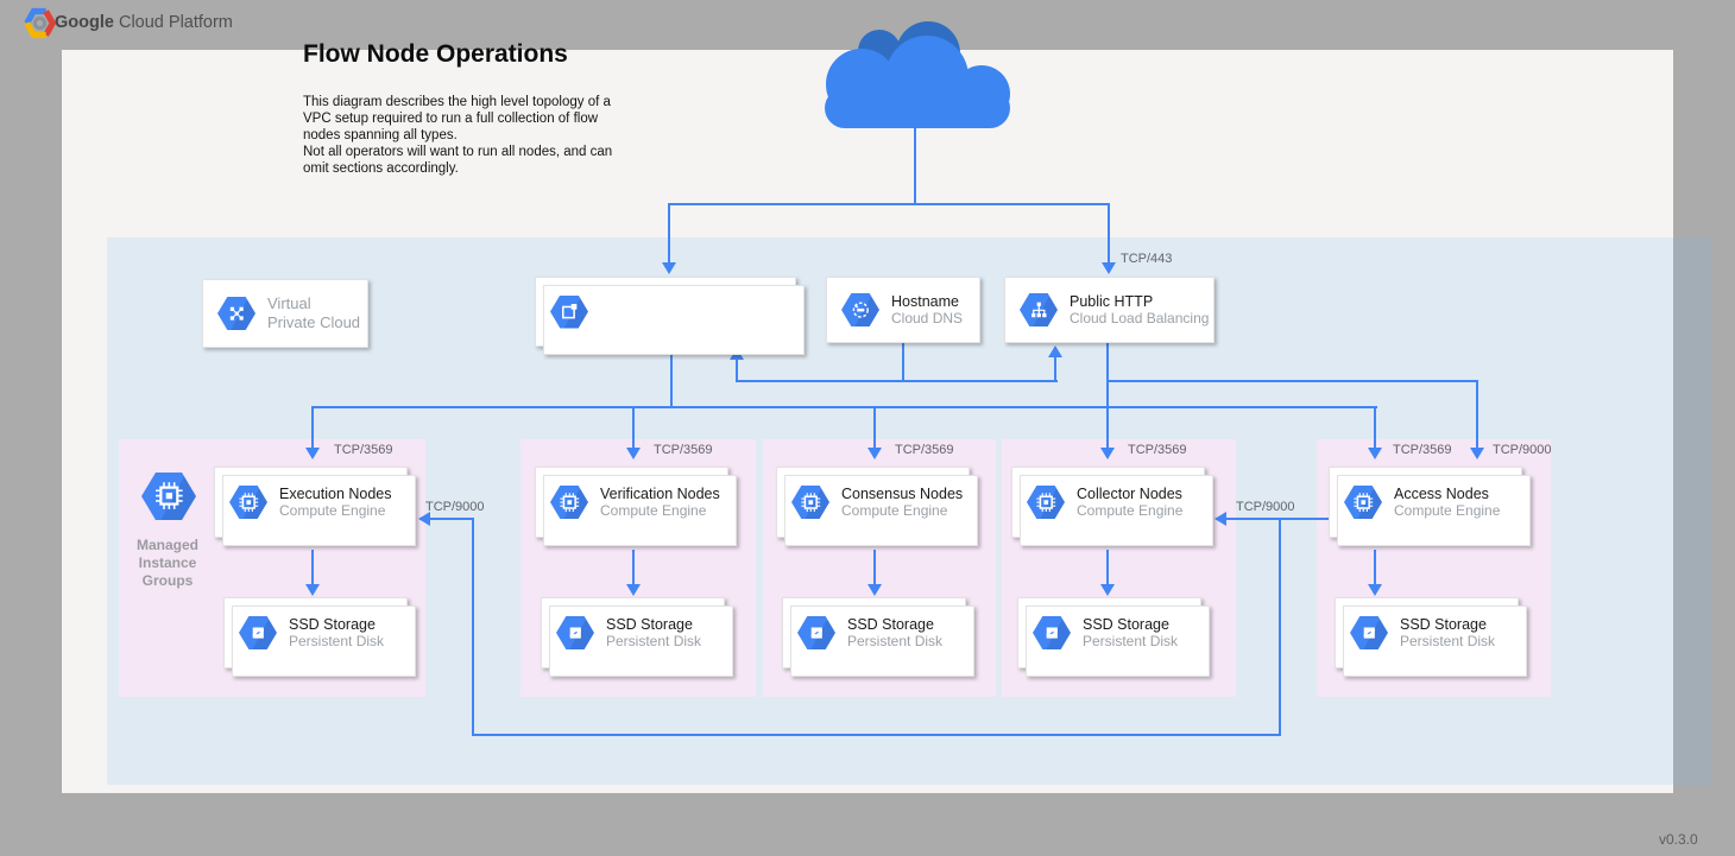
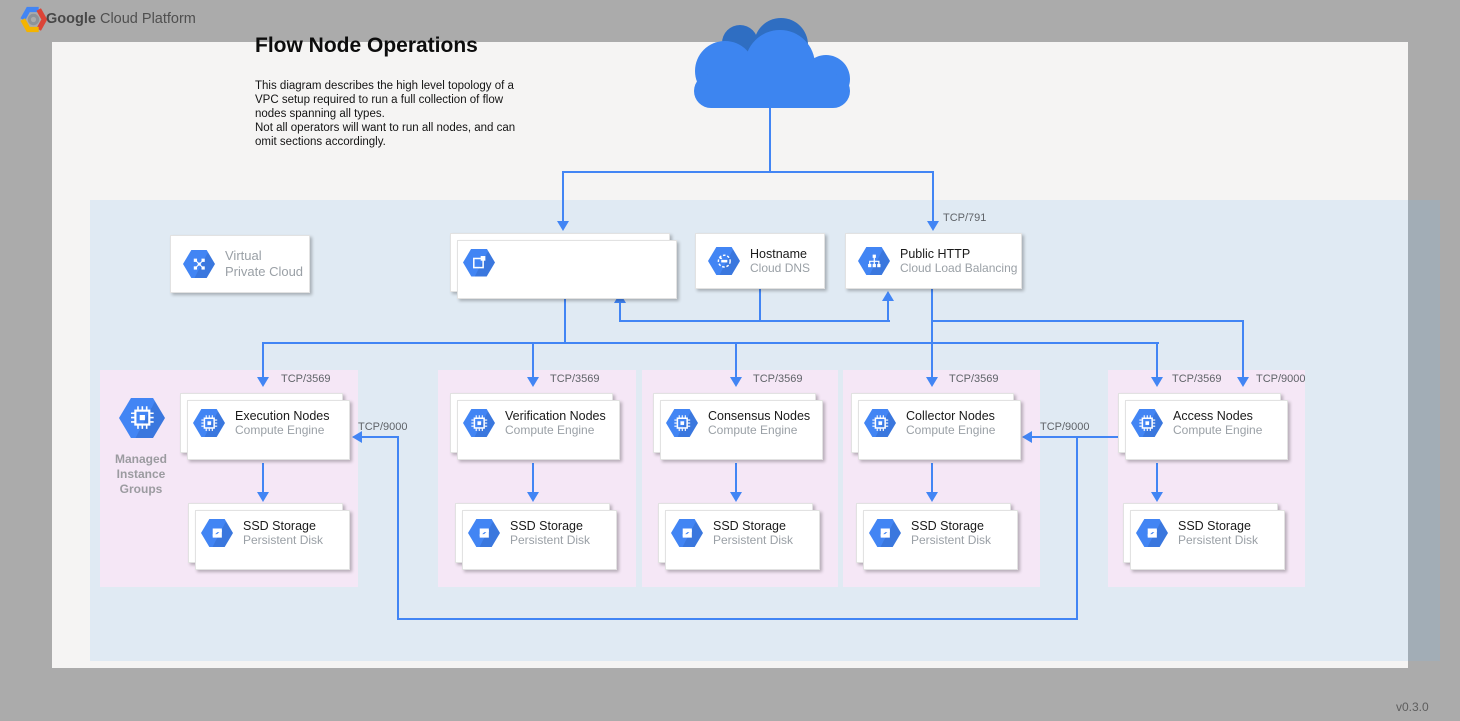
  Google Cloud Platform
  Flow Node Operations
  This diagram describes the high level topology of a
  VPC setup required to run a full collection of flow
  nodes spanning all types.
  Not all operators will want to run all nodes, and can
  omit sections accordingly.
  v0.3.0
- TCP/443
+ TCP/791
  TCP/3569
  TCP/3569
  TCP/3569
  TCP/3569
  TCP/3569
  TCP/9000
  Managed
  Instance
  Groups
  TCP/9000
  TCP/9000
  Virtual
  Private Cloud
  Hostname
  Cloud DNS
  Public HTTP
  Cloud Load Balancing
  Execution Nodes
  Compute Engine
  Verification Nodes
  Compute Engine
  Consensus Nodes
  Compute Engine
  Collector Nodes
  Compute Engine
  Access Nodes
  Compute Engine
  SSD Storage
  Persistent Disk
  SSD Storage
  Persistent Disk
  SSD Storage
  Persistent Disk
  SSD Storage
  Persistent Disk
  SSD Storage
  Persistent Disk
